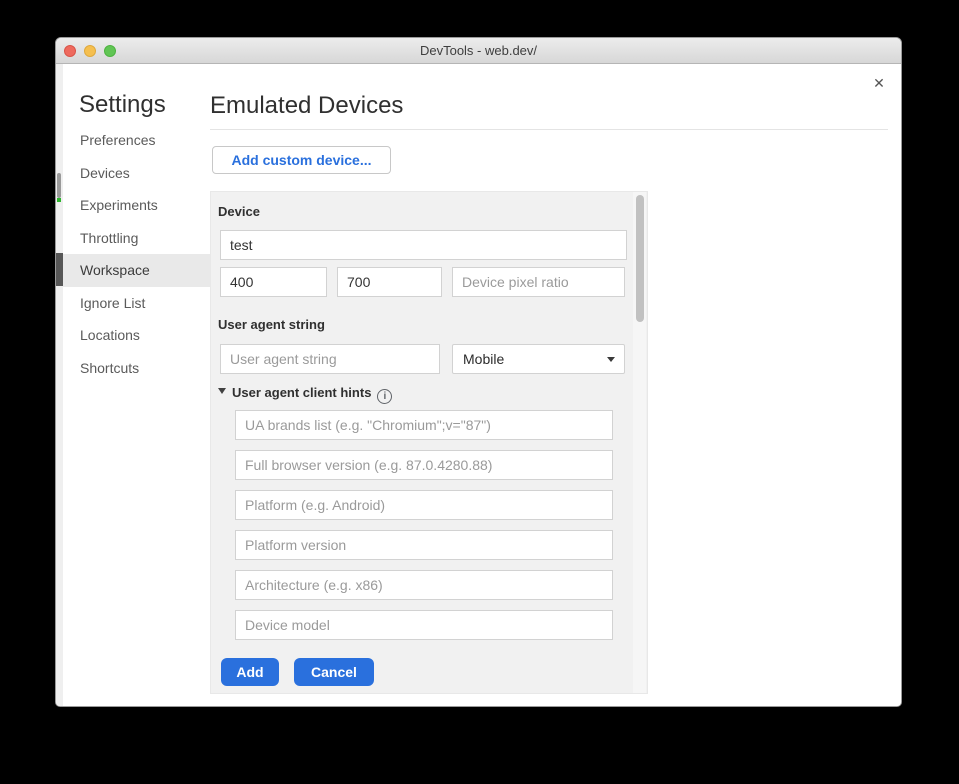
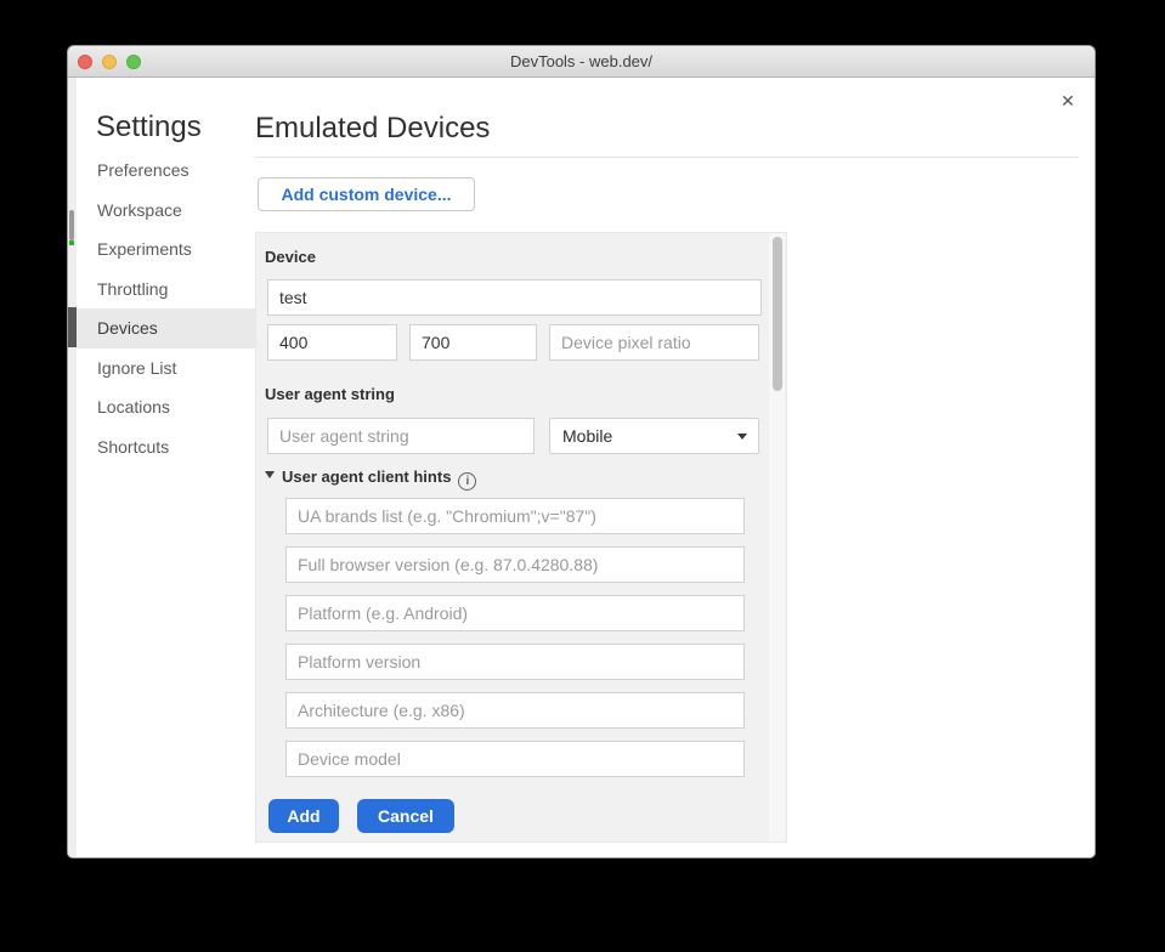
  DevTools - web.dev/
  Settings
  Preferences
- Devices
+ Workspace
  Experiments
  Throttling
- Workspace
+ Devices
  Ignore List
  Locations
  Shortcuts
  Emulated Devices
  ✕
  Add custom device...
  Device
  test
  400
  700
  Device pixel ratio
  User agent string
  User agent string
  Mobile
  User agent client hints i
  UA brands list (e.g. "Chromium";v="87")
  Full browser version (e.g. 87.0.4280.88)
  Platform (e.g. Android)
  Platform version
  Architecture (e.g. x86)
  Device model
  Add
  Cancel
